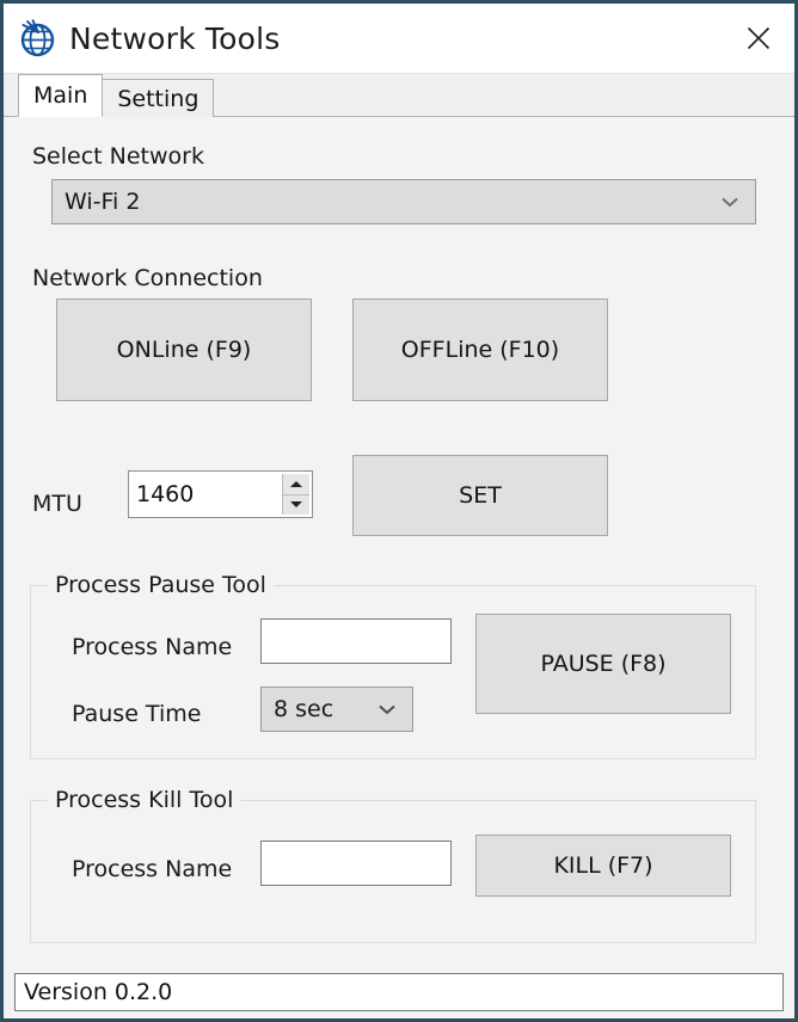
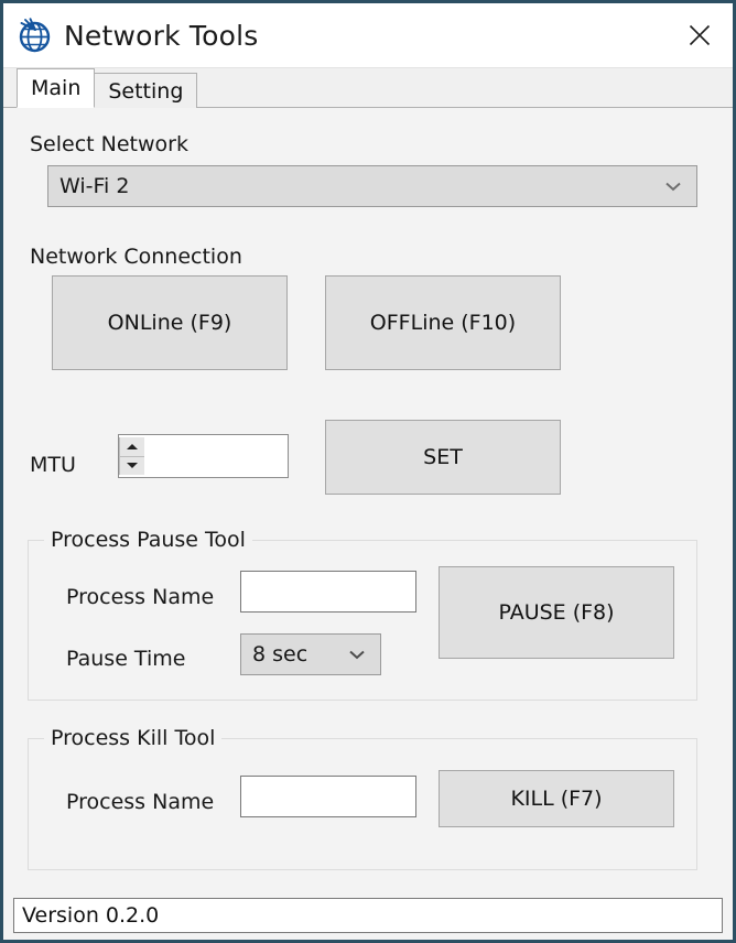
  Network Tools
  Main
  Setting
  Select Network
  Wi-Fi 2
  Network Connection
  ONLine (F9)
  OFFLine (F10)
  MTU
- 1460
  SET
  Process Pause Tool
  Process Name
  Pause Time
  8 sec
  PAUSE (F8)
  Process Kill Tool
  Process Name
  KILL (F7)
  Version 0.2.0
